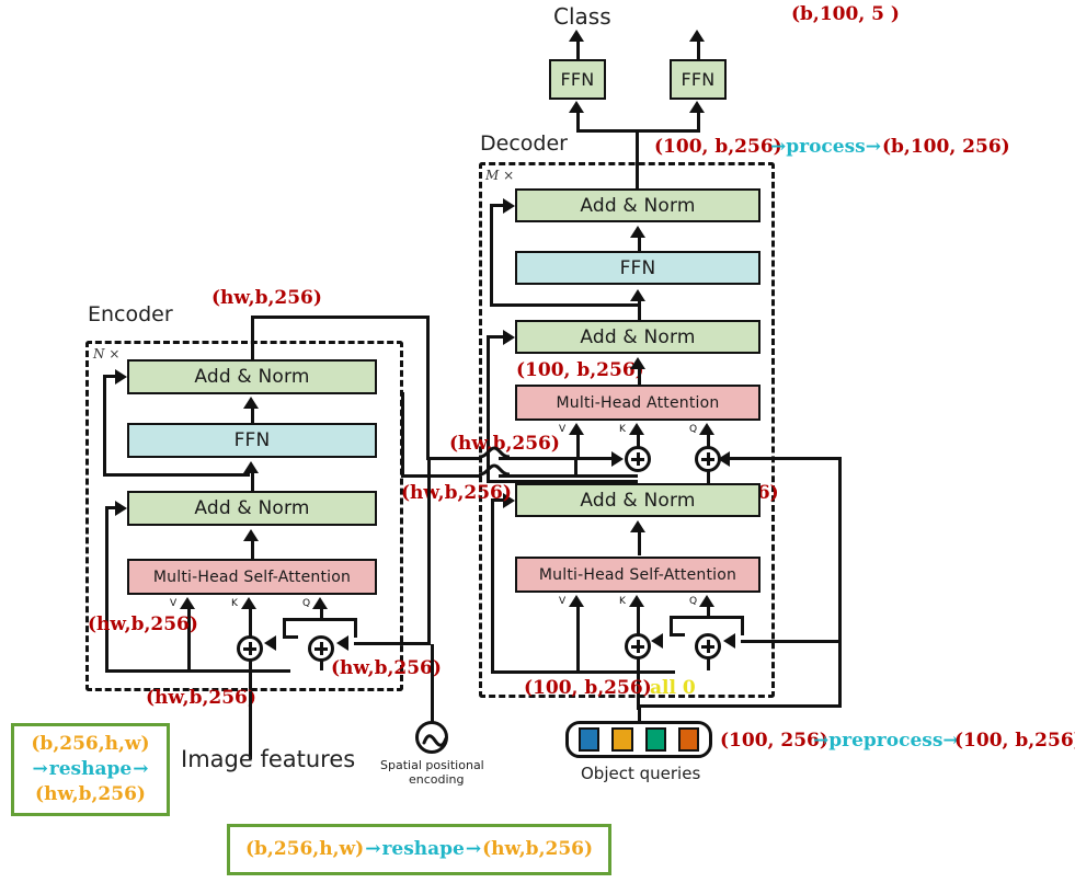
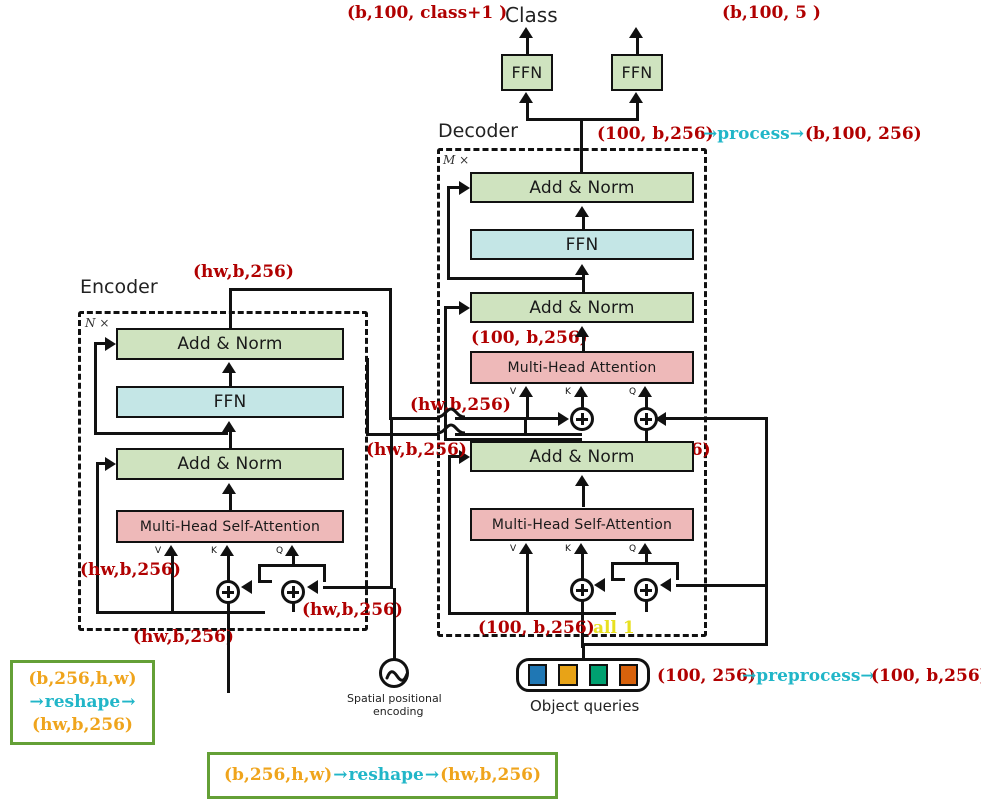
+ (b,100, class+1 )
  Class
  (b,100, 5 )
  FFN
  FFN
  Decoder
  (100, b,256)
  →process→
  (b,100, 256)
  M ×
  Add & Norm
  FFN
  Add & Norm
  (100, b,256
  Multi-Head Attention
  V
  K
  Q
  (hw,b,256)
  Add & Norm
  Multi-Head Self-Attention
  V
  K
  Q
  (100, b,256)
- all 0
+ all 1
  Encoder
  (hw,b,256)
  N ×
  Add & Norm
  (hw,b,256)
  FFN
  Add & Norm
  Multi-Head Self-Attention
  V
  K
  Q
  (hw,b,256)
  (hw,b,256)
  (hw,b,256
- Image features
  Spatial positional
  encoding
  Object queries
  (100, 256)
  →preprocess→
  (100, b,256
  (b,256,h,w)
  →
  reshape
  →
  (hw,b,256)
  (b,256,h,w)
  →
  reshape
  →
  (hw,b,256)
